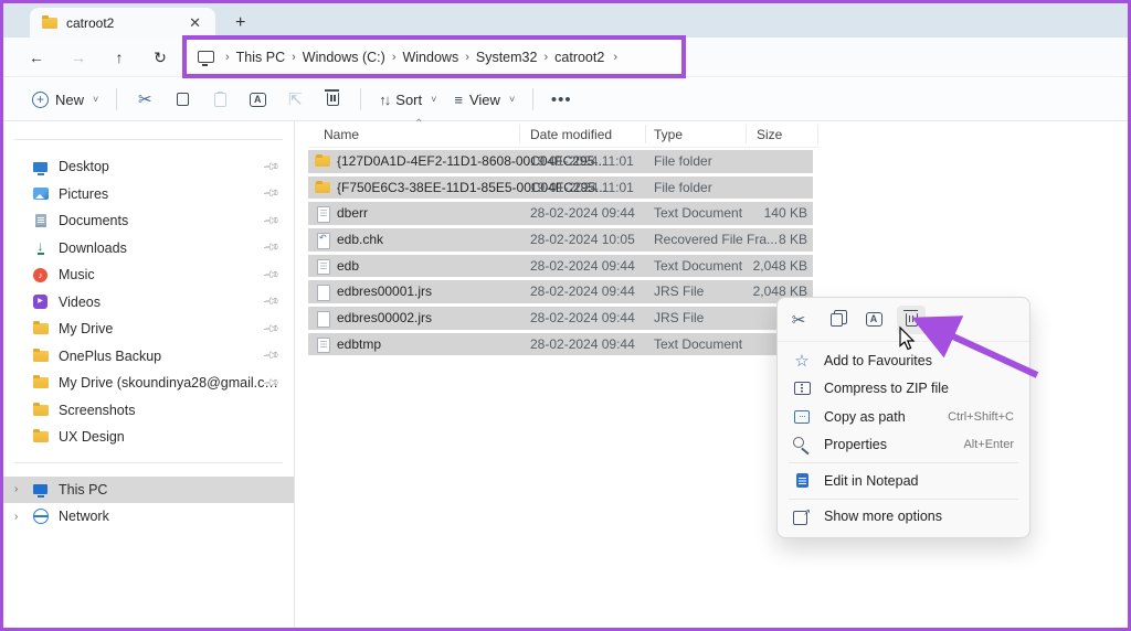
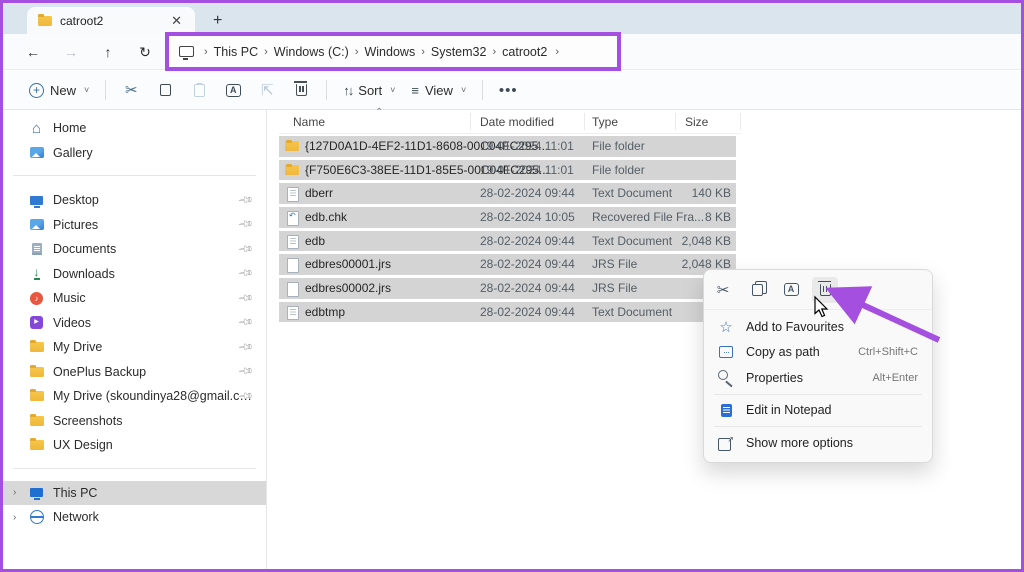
  catroot2
  ✕
  +
  ←
  →
  ↑
  ↻
  ›
  This PC
  ›
  Windows (C:)
  ›
  Windows
  ›
  System32
  ›
  catroot2
  ›
  +
  New
  ˅
  ✂
  A
  ⇱
  ↑↓
  Sort
  ˅
  ≡
  View
  ˅
  •••
+ Home
+ Gallery
  Desktop
  Pictures
  Documents
  Downloads
  Music
  Videos
  My Drive
  OnePlus Backup
  My Drive (skoundinya28@gmail.com
  Screenshots
  UX Design
  ›
  This PC
  ›
  Network
  ⌃
  Name
  Date modified
  Type
  Size
  {127D0A1D-4EF2-11D1-8608-00C04FC295...
  19-01-2024 11:01
  File folder
  {F750E6C3-38EE-11D1-85E5-00C04FC295...
  19-01-2024 11:01
  File folder
  dberr
  28-02-2024 09:44
  Text Document
  140 KB
  edb.chk
  28-02-2024 10:05
  Recovered File Fra...
  8 KB
  edb
  28-02-2024 09:44
  Text Document
  2,048 KB
  edbres00001.jrs
  28-02-2024 09:44
  JRS File
  2,048 KB
  edbres00002.jrs
  28-02-2024 09:44
  JRS File
  edbtmp
  28-02-2024 09:44
  Text Document
  ✂
  A
  Add to Favourites
- Compress to ZIP file
  Copy as path
  Ctrl+Shift+C
  Properties
  Alt+Enter
  Edit in Notepad
  Show more options
